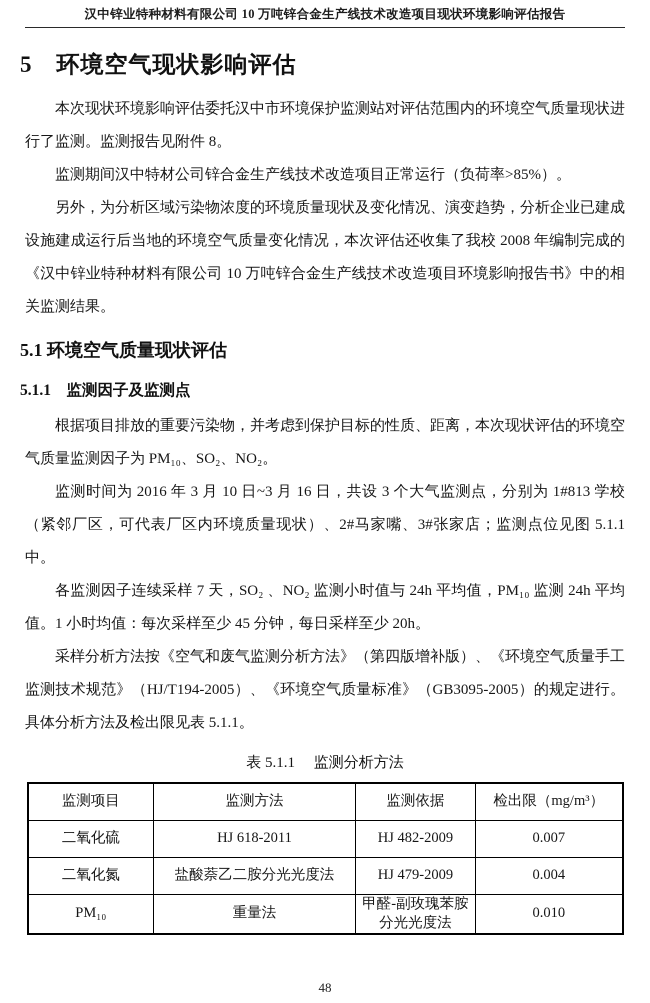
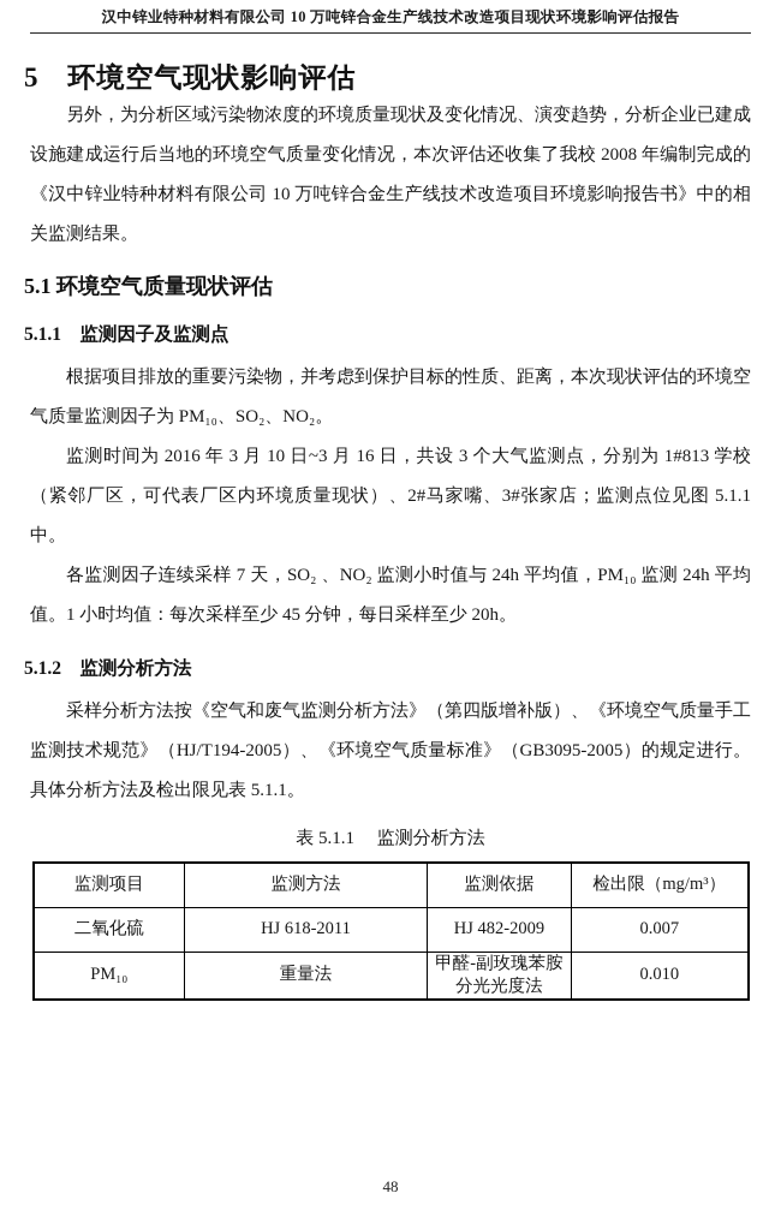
  汉中锌业特种材料有限公司 10 万吨锌合金生产线技术改造项目现状环境影响评估报告
  5 环境空气现状影响评估
- 本次现状环境影响评估委托汉中市环境保护监测站对评估范围内的环境空气质量现状进行了监测。监测报告见附件 8。
- 监测期间汉中特材公司锌合金生产线技术改造项目正常运行（负荷率>85%）。
  另外，为分析区域污染物浓度的环境质量现状及变化情况、演变趋势，分析企业已建成设施建成运行后当地的环境空气质量变化情况，本次评估还收集了我校 2008 年编制完成的《汉中锌业特种材料有限公司 10 万吨锌合金生产线技术改造项目环境影响报告书》中的相关监测结果。
  5.1 环境空气质量现状评估
  5.1.1 监测因子及监测点
  根据项目排放的重要污染物，并考虑到保护目标的性质、距离，本次现状评估的环境空气质量监测因子为 PM₁₀、SO₂、NO₂。
  监测时间为 2016 年 3 月 10 日~3 月 16 日，共设 3 个大气监测点，分别为 1#813 学校（紧邻厂区，可代表厂区内环境质量现状）、2#马家嘴、3#张家店；监测点位见图 5.1.1 中。
  各监测因子连续采样 7 天，SO₂ 、NO₂ 监测小时值与 24h 平均值，PM₁₀ 监测 24h 平均值。1 小时均值：每次采样至少 45 分钟，每日采样至少 20h。
+ 5.1.2 监测分析方法
  采样分析方法按《空气和废气监测分析方法》（第四版增补版）、《环境空气质量手工监测技术规范》（HJ/T194-2005）、《环境空气质量标准》（GB3095-2005）的规定进行。具体分析方法及检出限见表 5.1.1。
  表 5.1.1 监测分析方法
  监测项目	监测方法	监测依据	检出限（mg/m³）
  二氧化硫	HJ 618-2011	HJ 482-2009	0.007
- 二氧化氮	盐酸萘乙二胺分光光度法	HJ 479-2009	0.004
  PM₁₀	重量法	甲醛-副玫瑰苯胺分光光度法	0.010
  48
